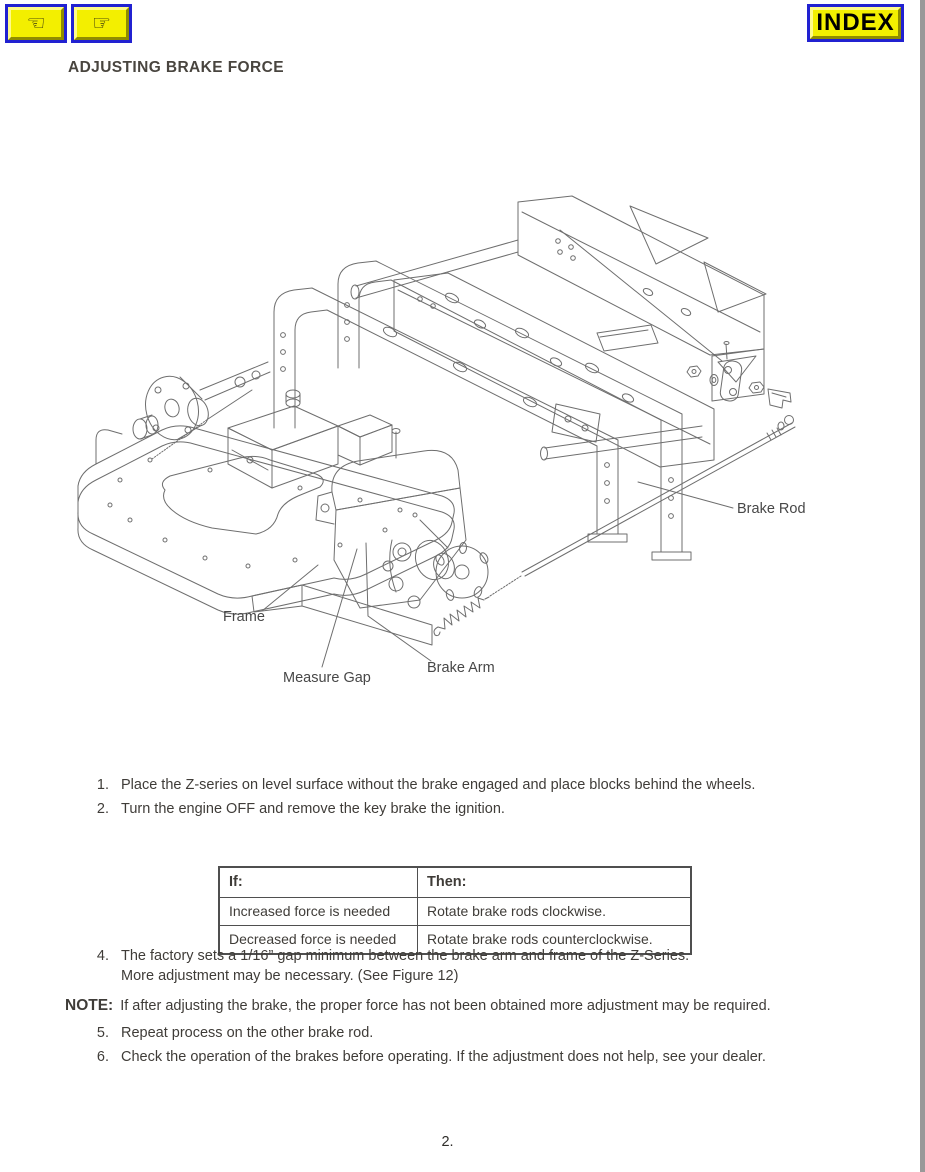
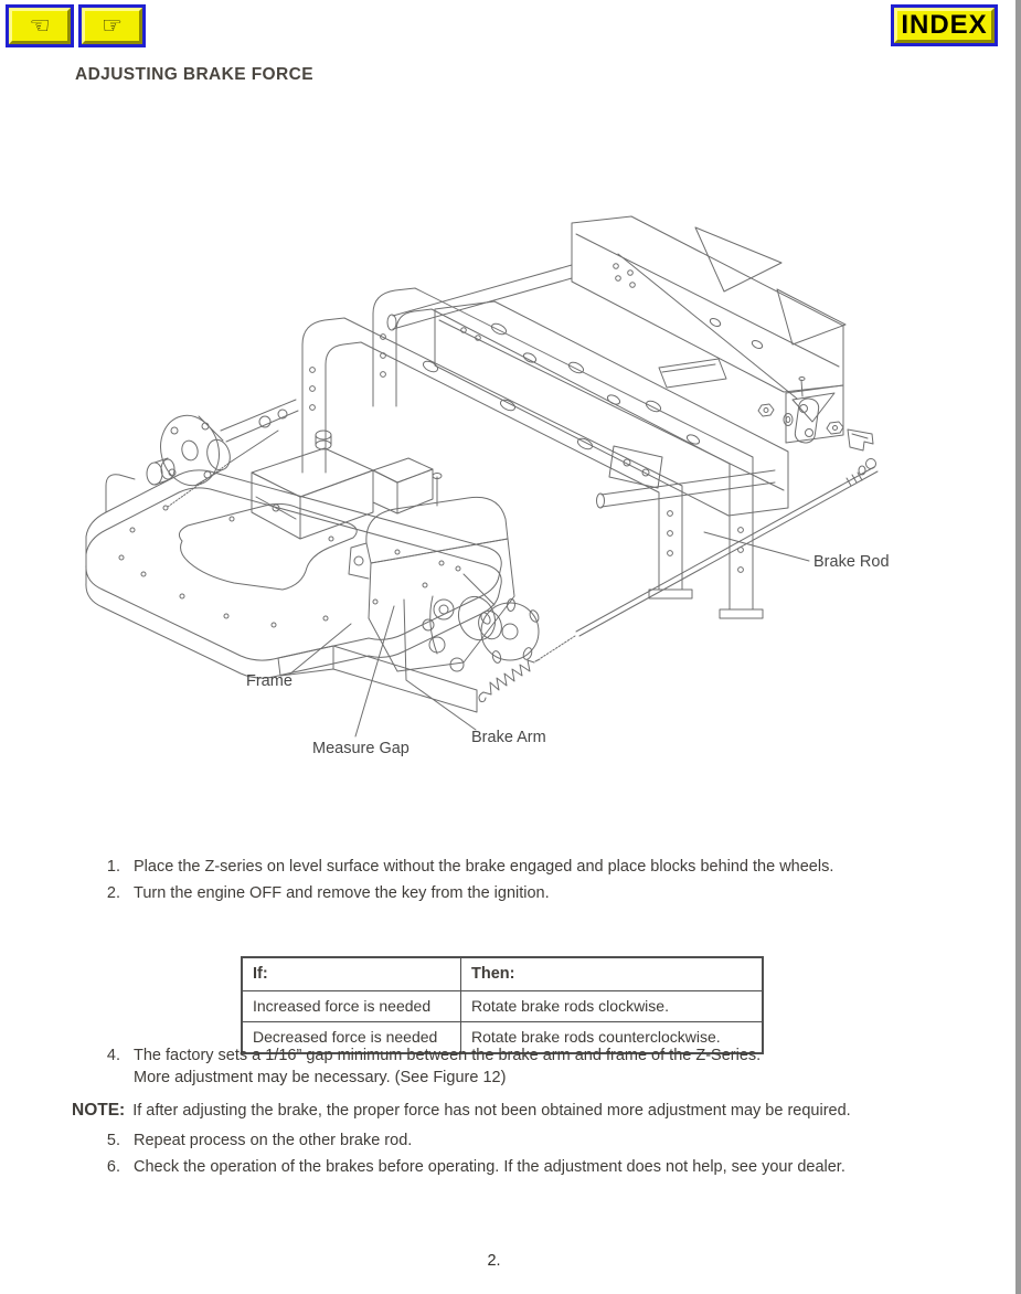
  ☜
  ☞
  INDEX
  ADJUSTING BRAKE FORCE
  Brake Rod
  Frame
  Measure Gap
  Brake Arm
  1.
  Place the Z-series on level surface without the brake engaged and place blocks behind the wheels.
  2.
- Turn the engine OFF and remove the key brake the ignition.
+ Turn the engine OFF and remove the key from the ignition.
  If:	Then:
  Increased force is needed	Rotate brake rods clockwise.
  Decreased force is needed	Rotate brake rods counterclockwise.
  4.
  The factory sets a 1/16” gap minimum between the brake arm and frame of the Z-Series.
  More adjustment may be necessary. (See Figure 12)
  NOTE: If after adjusting the brake, the proper force has not been obtained more adjustment may be required.
  5.
  Repeat process on the other brake rod.
  6.
  Check the operation of the brakes before operating. If the adjustment does not help, see your dealer.
  2.
